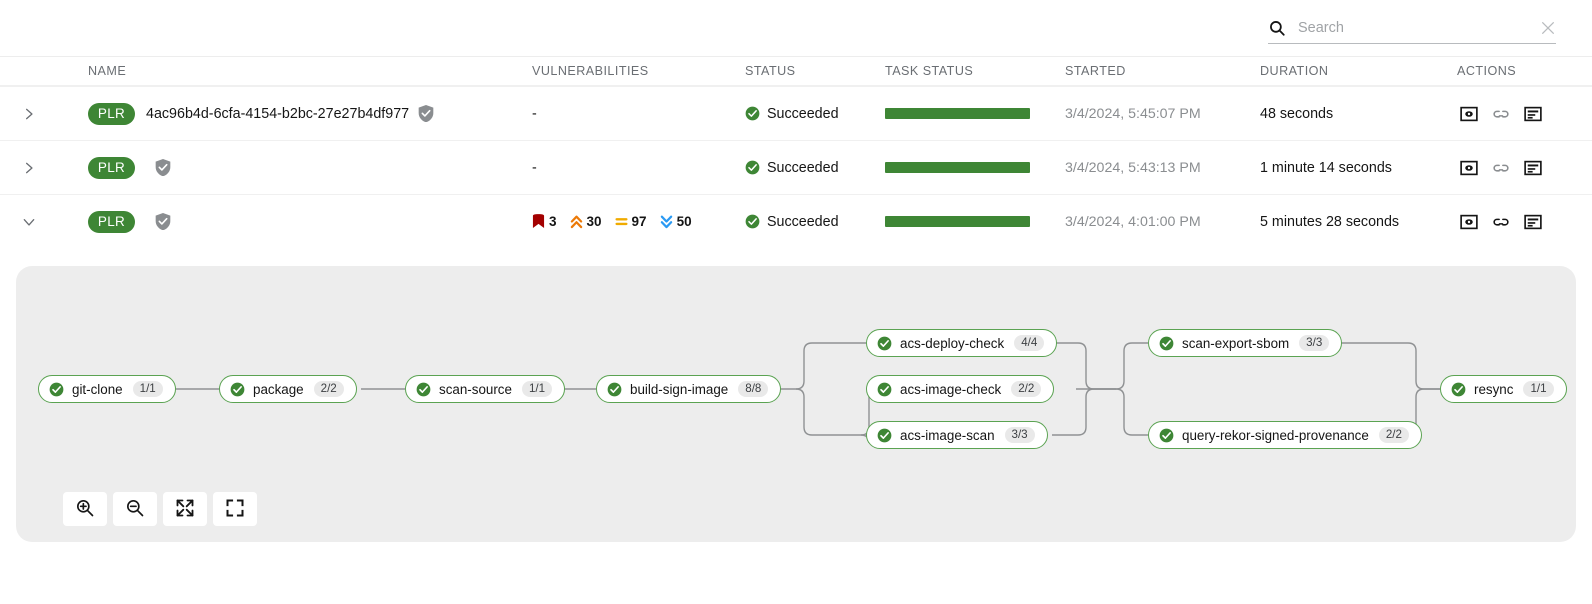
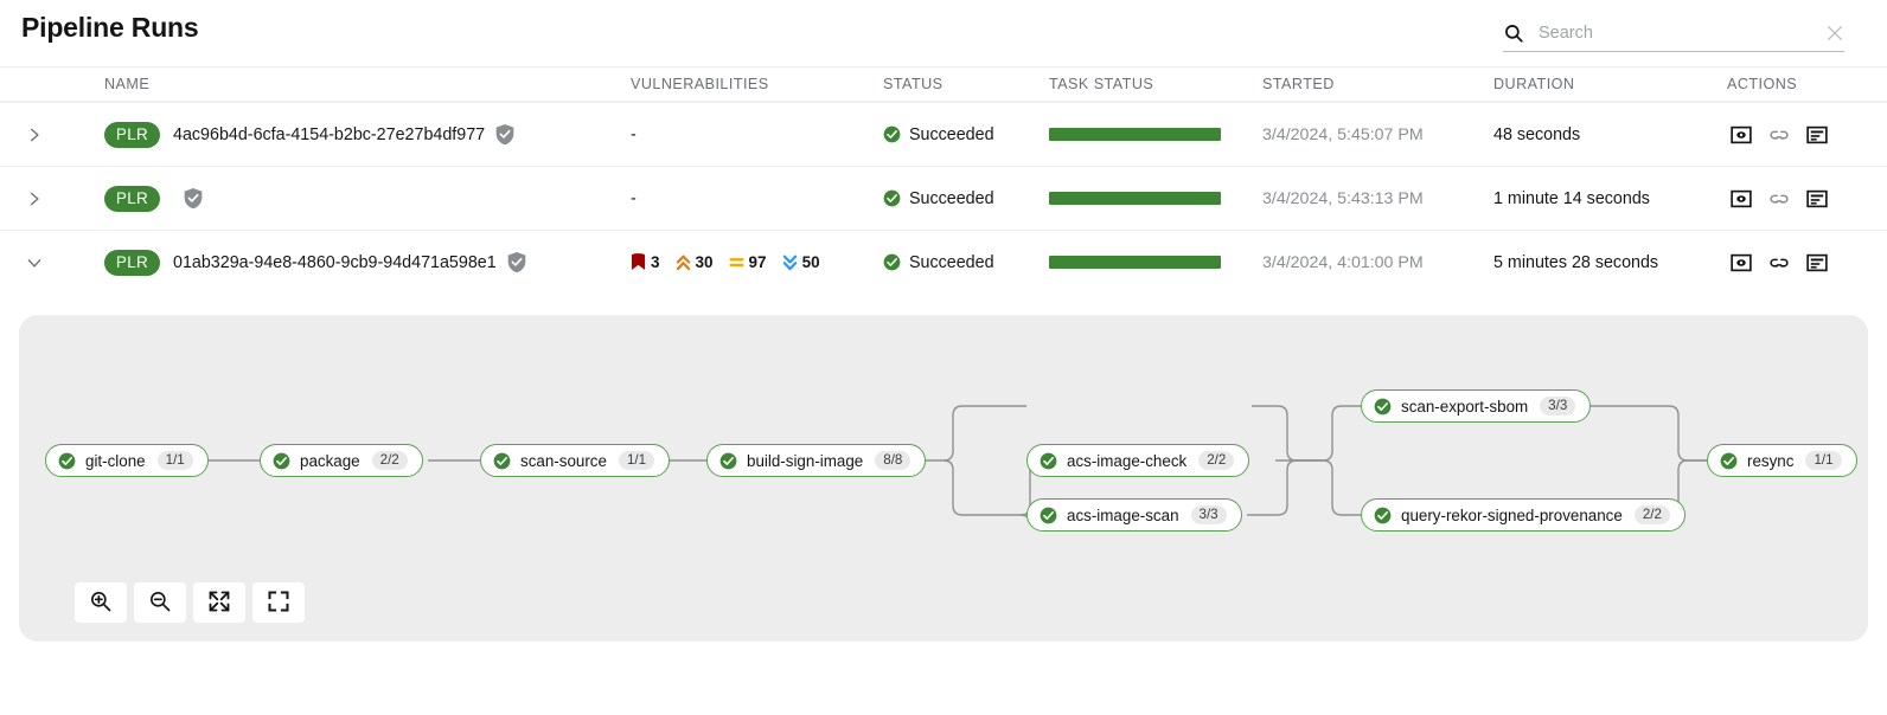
+ Pipeline Runs
  Search
  NAME
  VULNERABILITIES
  STATUS
  TASK STATUS
  STARTED
  DURATION
  ACTIONS
  PLR
  4ac96b4d-6cfa-4154-b2bc-27e27b4df977
  -
  Succeeded
  3/4/2024, 5:45:07 PM
  48 seconds
  PLR
  -
  Succeeded
  3/4/2024, 5:43:13 PM
  1 minute 14 seconds
  PLR
+ 01ab329a-94e8-4860-9cb9-94d471a598e1
  3
  30
  97
  50
  Succeeded
  3/4/2024, 4:01:00 PM
  5 minutes 28 seconds
  git-clone
  1/1
  package
  2/2
  scan-source
  1/1
  build-sign-image
  8/8
- acs-deploy-check
- 4/4
  acs-image-check
  2/2
  acs-image-scan
  3/3
  scan-export-sbom
  3/3
  query-rekor-signed-provenance
  2/2
  resync
  1/1
